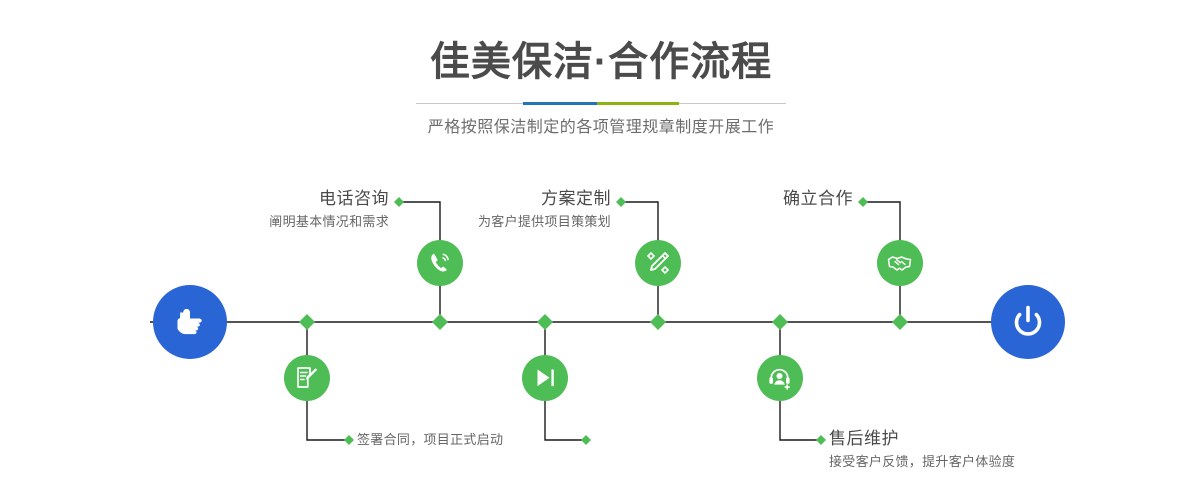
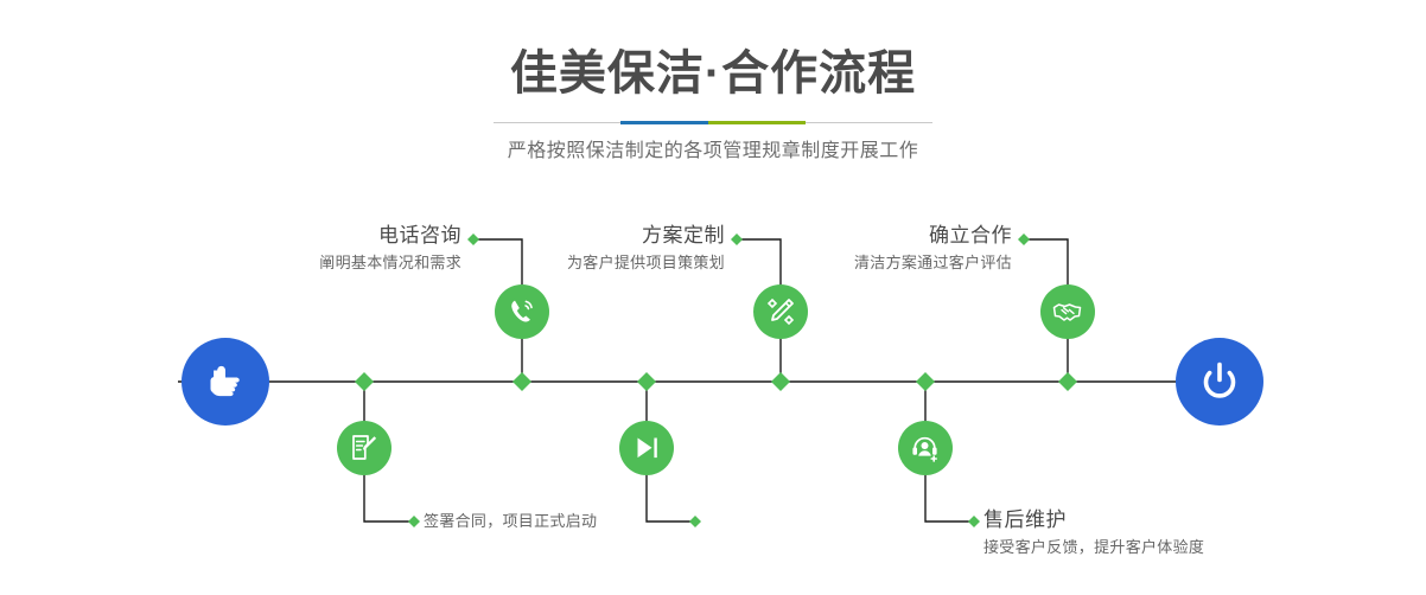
  佳美保洁·合作流程
  严格按照保洁制定的各项管理规章制度开展工作
  电话咨询
  阐明基本情况和需求
  方案定制
  为客户提供项目策策划
  确立合作
+ 清洁方案通过客户评估
  签署合同，项目正式启动
  售后维护
  接受客户反馈，提升客户体验度
